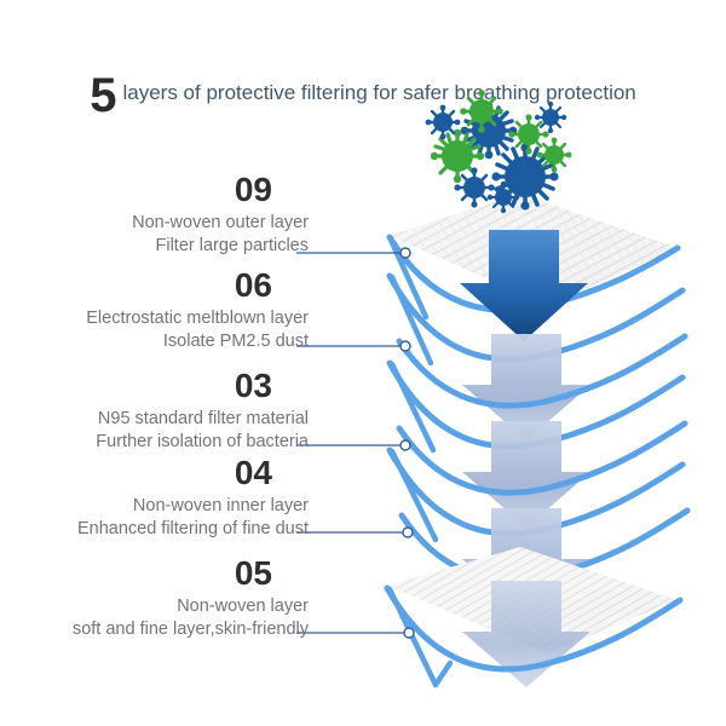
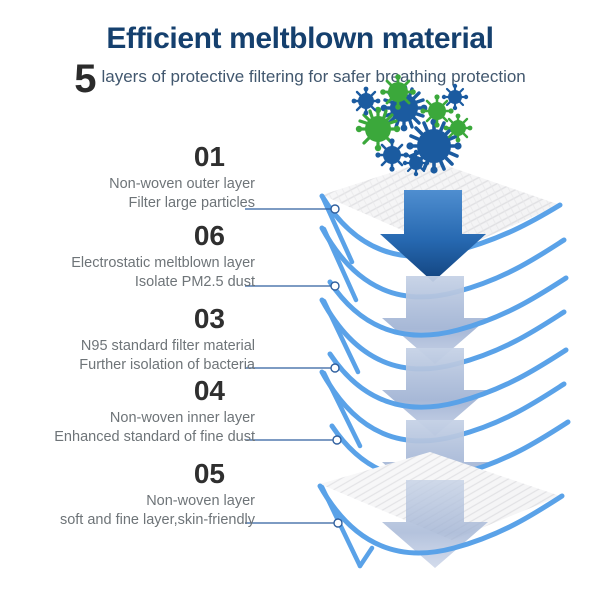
+ Efficient meltblown material
  5
  layers of protective filtering for safer brathing protection
- 09
+ 01
  Non-woven outer layer
  Filter large particles
  06
  Electrostatic meltblown layer
  Isolate PM2.5 dust
  03
  N95 standard filter material
  Further isolation of bacteria
  04
  Non-woven inner layer
- Enhanced filtering of fine dust
+ Enhanced standard of fine dust
  05
  Non-woven layer
  soft and fine layer,skin-friendly
